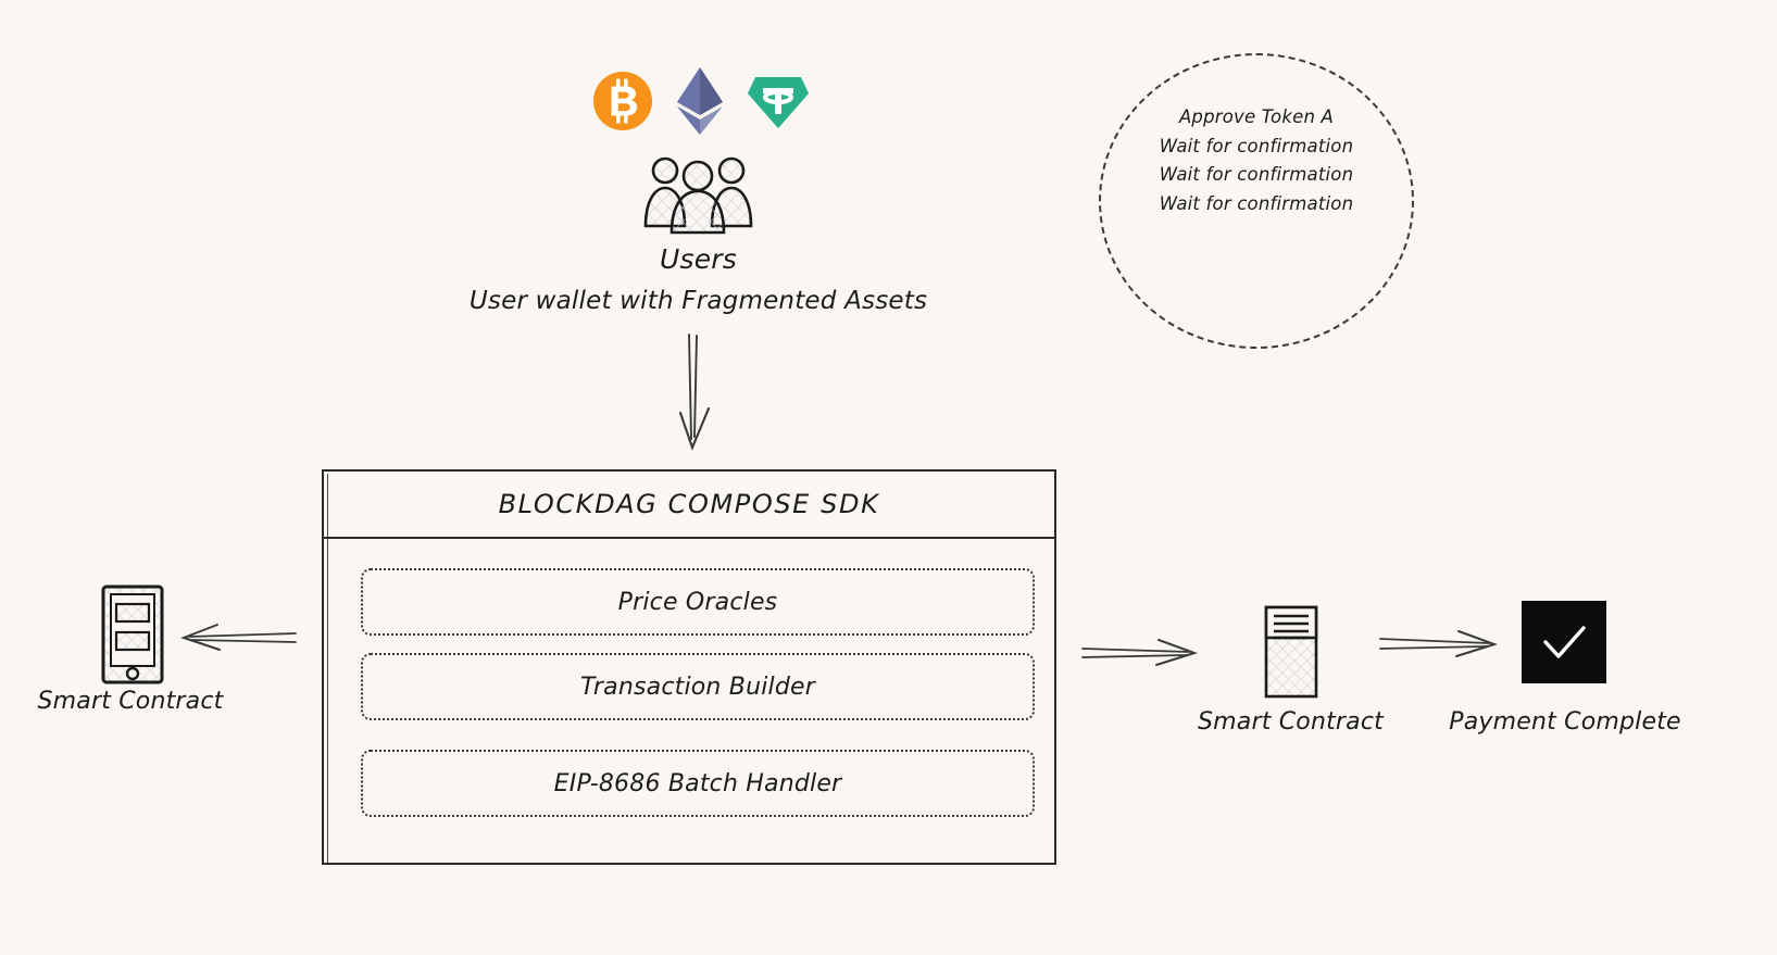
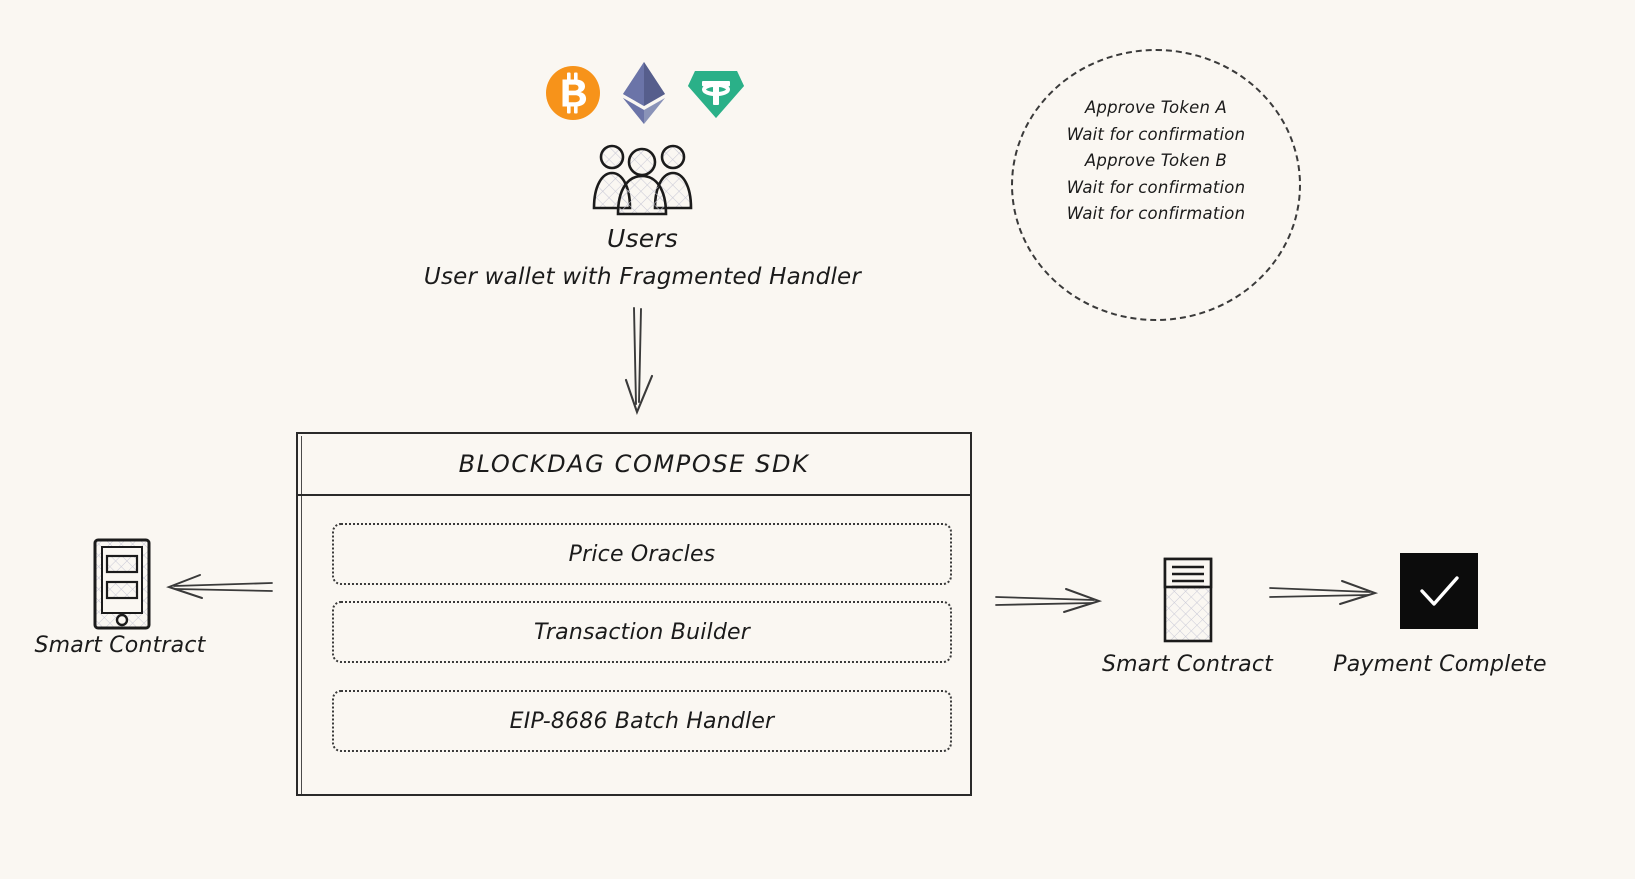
  Users
- User wallet with Fragmented Assets
+ User wallet with Fragmented Handler
  Approve Token A
  Wait for confirmation
+ Approve Token B
  Wait for confirmation
  Wait for confirmation
  BLOCKDAG COMPOSE SDK
  Price Oracles
  Transaction Builder
  EIP-8686 Batch Handler
  Smart Contract
  Smart Contract
  Payment Complete
